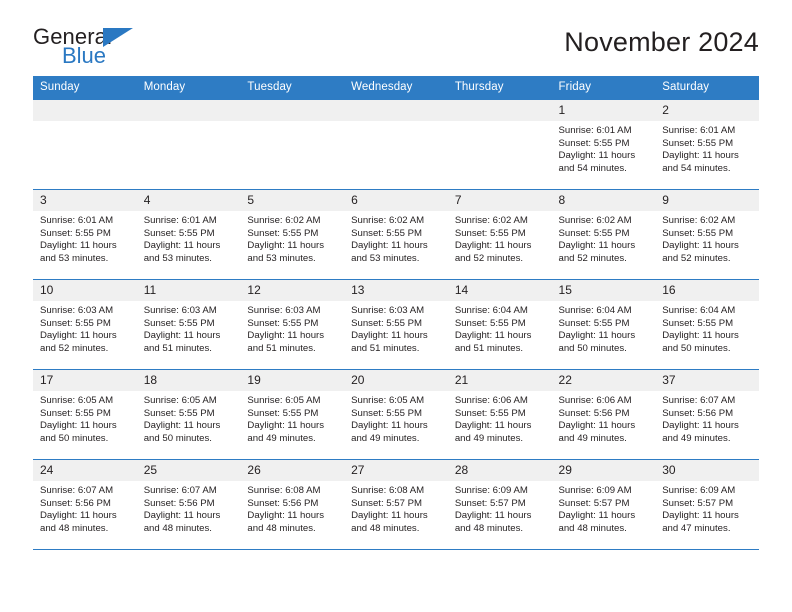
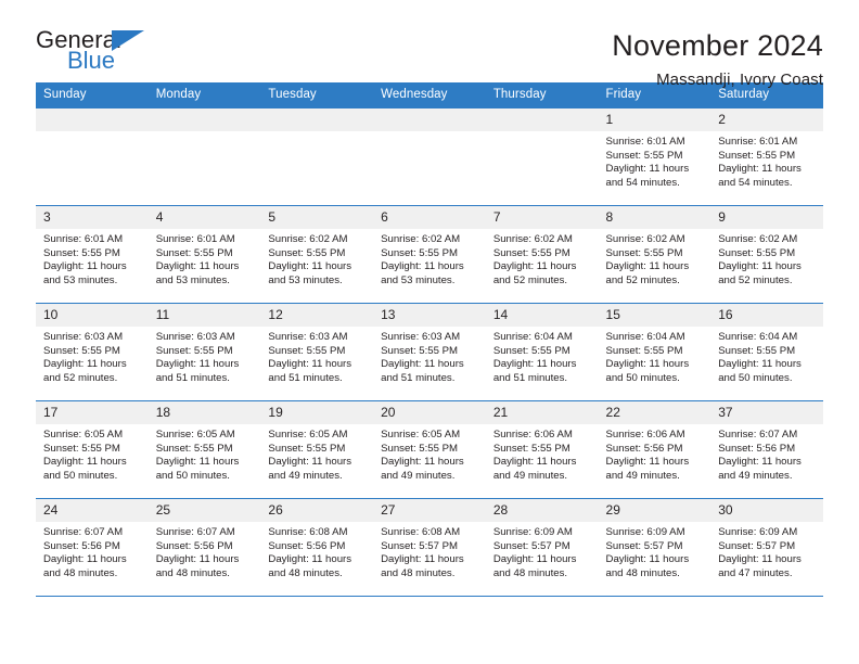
  General
  Blue
  November 2024
+ Massandji, Ivory Coast
  Sunday	Monday	Tuesday	Wednesday	Thursday	Friday	Saturday
  					1Sunrise: 6:01 AMSunset: 5:55 PMDaylight: 11 hoursand 54 minutes.	2Sunrise: 6:01 AMSunset: 5:55 PMDaylight: 11 hoursand 54 minutes.
  3Sunrise: 6:01 AMSunset: 5:55 PMDaylight: 11 hoursand 53 minutes.	4Sunrise: 6:01 AMSunset: 5:55 PMDaylight: 11 hoursand 53 minutes.	5Sunrise: 6:02 AMSunset: 5:55 PMDaylight: 11 hoursand 53 minutes.	6Sunrise: 6:02 AMSunset: 5:55 PMDaylight: 11 hoursand 53 minutes.	7Sunrise: 6:02 AMSunset: 5:55 PMDaylight: 11 hoursand 52 minutes.	8Sunrise: 6:02 AMSunset: 5:55 PMDaylight: 11 hoursand 52 minutes.	9Sunrise: 6:02 AMSunset: 5:55 PMDaylight: 11 hoursand 52 minutes.
  10Sunrise: 6:03 AMSunset: 5:55 PMDaylight: 11 hoursand 52 minutes.	11Sunrise: 6:03 AMSunset: 5:55 PMDaylight: 11 hoursand 51 minutes.	12Sunrise: 6:03 AMSunset: 5:55 PMDaylight: 11 hoursand 51 minutes.	13Sunrise: 6:03 AMSunset: 5:55 PMDaylight: 11 hoursand 51 minutes.	14Sunrise: 6:04 AMSunset: 5:55 PMDaylight: 11 hoursand 51 minutes.	15Sunrise: 6:04 AMSunset: 5:55 PMDaylight: 11 hoursand 50 minutes.	16Sunrise: 6:04 AMSunset: 5:55 PMDaylight: 11 hoursand 50 minutes.
  17Sunrise: 6:05 AMSunset: 5:55 PMDaylight: 11 hoursand 50 minutes.	18Sunrise: 6:05 AMSunset: 5:55 PMDaylight: 11 hoursand 50 minutes.	19Sunrise: 6:05 AMSunset: 5:55 PMDaylight: 11 hoursand 49 minutes.	20Sunrise: 6:05 AMSunset: 5:55 PMDaylight: 11 hoursand 49 minutes.	21Sunrise: 6:06 AMSunset: 5:55 PMDaylight: 11 hoursand 49 minutes.	22Sunrise: 6:06 AMSunset: 5:56 PMDaylight: 11 hoursand 49 minutes.	37Sunrise: 6:07 AMSunset: 5:56 PMDaylight: 11 hoursand 49 minutes.
  24Sunrise: 6:07 AMSunset: 5:56 PMDaylight: 11 hoursand 48 minutes.	25Sunrise: 6:07 AMSunset: 5:56 PMDaylight: 11 hoursand 48 minutes.	26Sunrise: 6:08 AMSunset: 5:56 PMDaylight: 11 hoursand 48 minutes.	27Sunrise: 6:08 AMSunset: 5:57 PMDaylight: 11 hoursand 48 minutes.	28Sunrise: 6:09 AMSunset: 5:57 PMDaylight: 11 hoursand 48 minutes.	29Sunrise: 6:09 AMSunset: 5:57 PMDaylight: 11 hoursand 48 minutes.	30Sunrise: 6:09 AMSunset: 5:57 PMDaylight: 11 hoursand 47 minutes.
